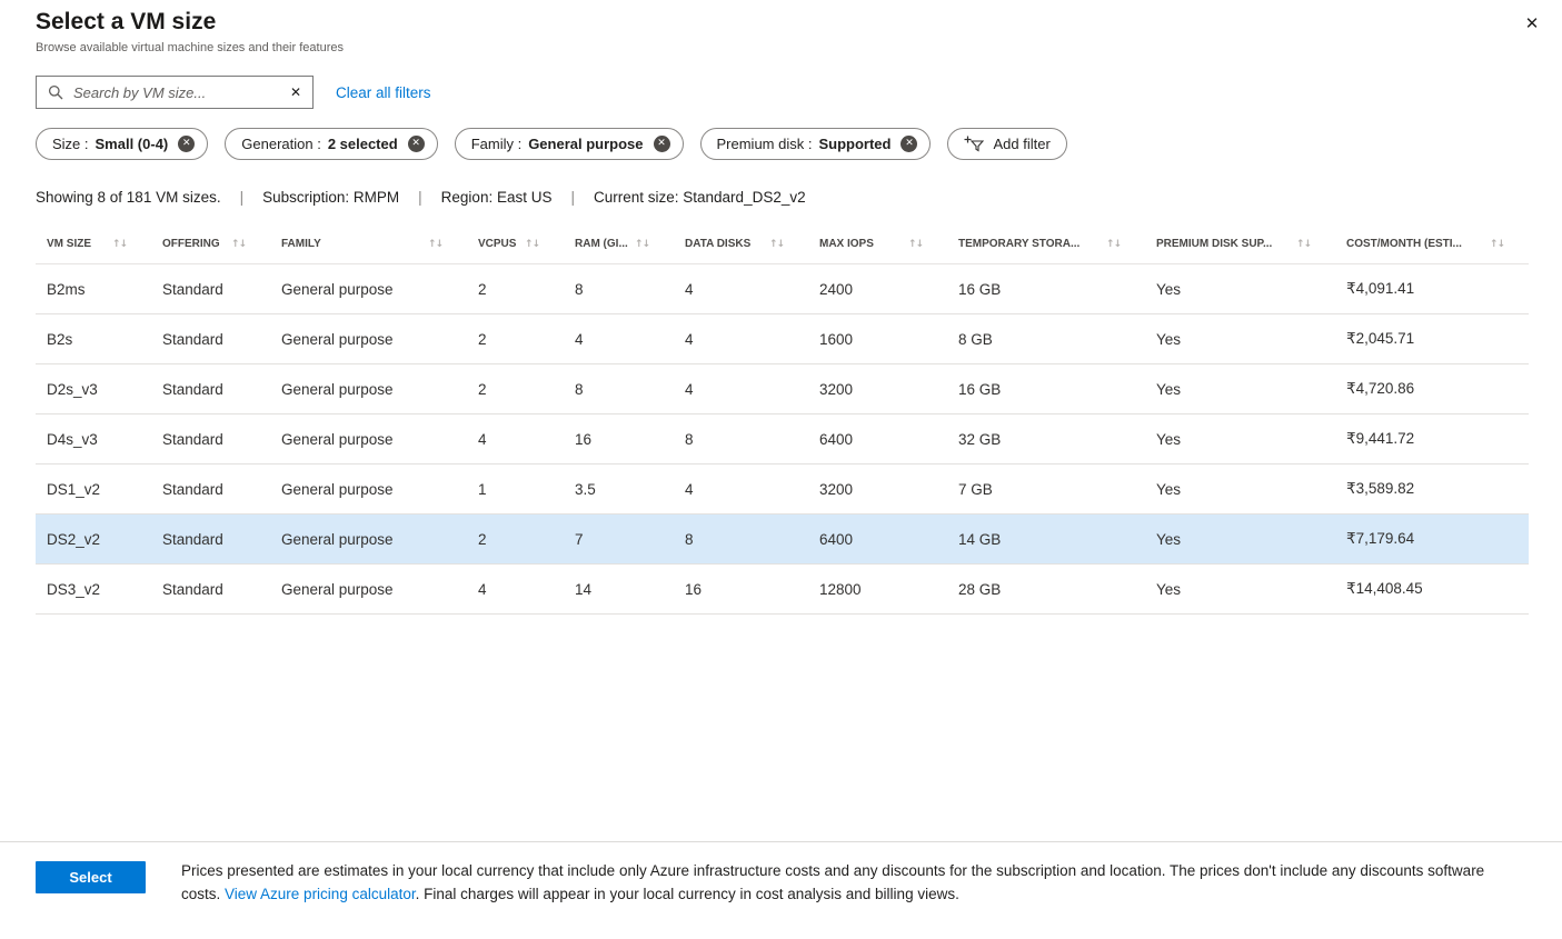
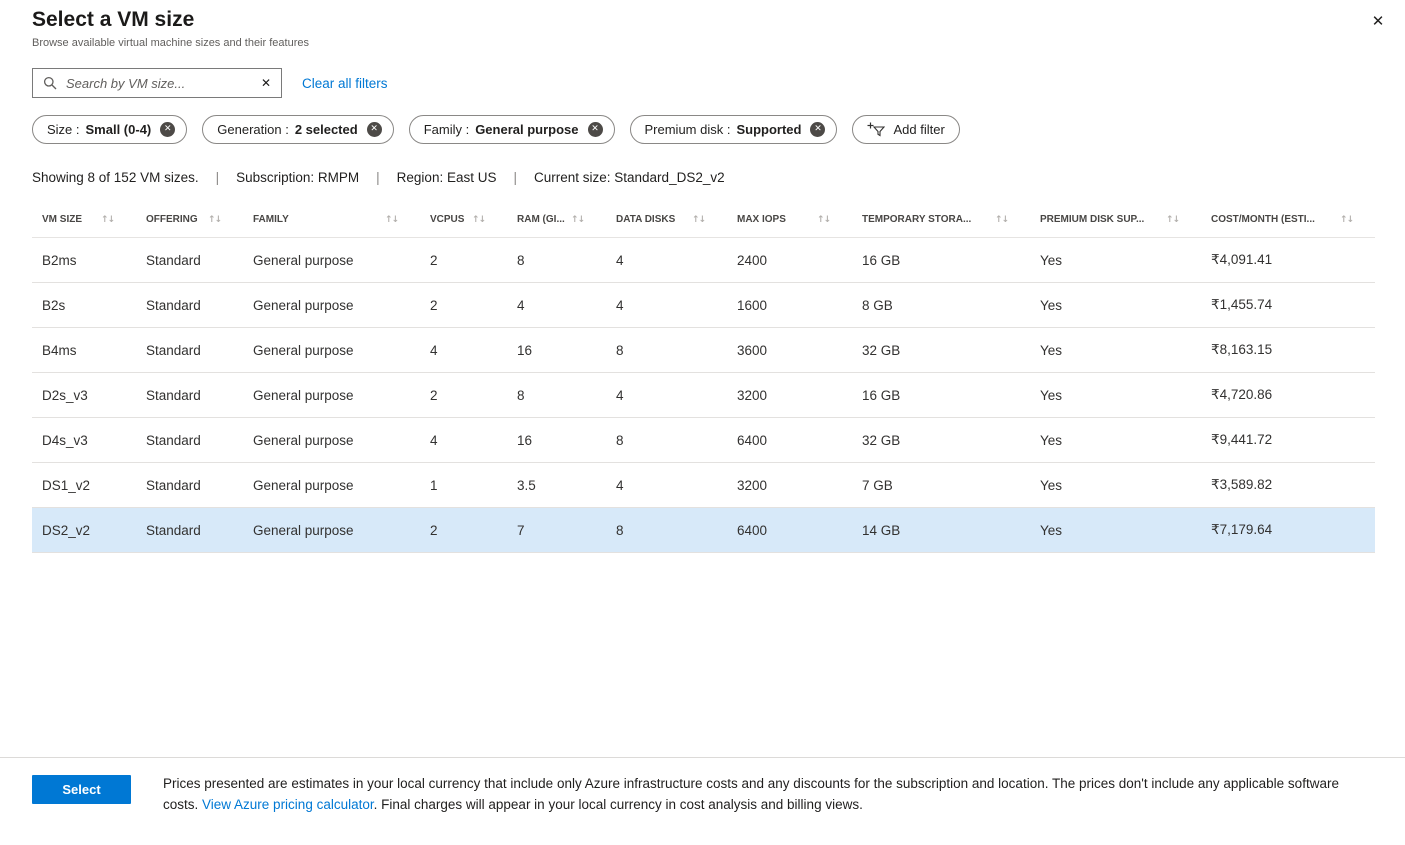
  ✕
  Select a VM size
  Browse available virtual machine sizes and their features
  Search by VM size...
  ✕
  Clear all filters
  Size :
  Small (0-4)
  ✕
  Generation :
  2 selected
  ✕
  Family :
  General purpose
  ✕
  Premium disk :
  Supported
  ✕
  Add filter
- Showing 8 of 181 VM sizes.
+ Showing 8 of 152 VM sizes.
  |
  Subscription: RMPM
  |
  Region: East US
  |
  Current size: Standard_DS2_v2
  VM SIZE ↑↓	OFFERING ↑↓	FAMILY ↑↓	VCPUS ↑↓	RAM (GI... ↑↓	DATA DISKS ↑↓	MAX IOPS ↑↓	TEMPORARY STORA... ↑↓	PREMIUM DISK SUP... ↑↓	COST/MONTH (ESTI... ↑↓
  B2ms	Standard	General purpose	2	8	4	2400	16 GB	Yes	₹4,091.41
- B2s	Standard	General purpose	2	4	4	1600	8 GB	Yes	₹2,045.71
+ B2s	Standard	General purpose	2	4	4	1600	8 GB	Yes	₹1,455.74
+ B4ms	Standard	General purpose	4	16	8	3600	32 GB	Yes	₹8,163.15
  D2s_v3	Standard	General purpose	2	8	4	3200	16 GB	Yes	₹4,720.86
  D4s_v3	Standard	General purpose	4	16	8	6400	32 GB	Yes	₹9,441.72
  DS1_v2	Standard	General purpose	1	3.5	4	3200	7 GB	Yes	₹3,589.82
  DS2_v2	Standard	General purpose	2	7	8	6400	14 GB	Yes	₹7,179.64
- DS3_v2	Standard	General purpose	4	14	16	12800	28 GB	Yes	₹14,408.45
  Select
- Prices presented are estimates in your local currency that include only Azure infrastructure costs and any discounts for the subscription and location. The prices don't include any discounts software costs. View Azure pricing calculator. Final charges will appear in your local currency in cost analysis and billing views.
+ Prices presented are estimates in your local currency that include only Azure infrastructure costs and any discounts for the subscription and location. The prices don't include any applicable software costs. View Azure pricing calculator. Final charges will appear in your local currency in cost analysis and billing views.
